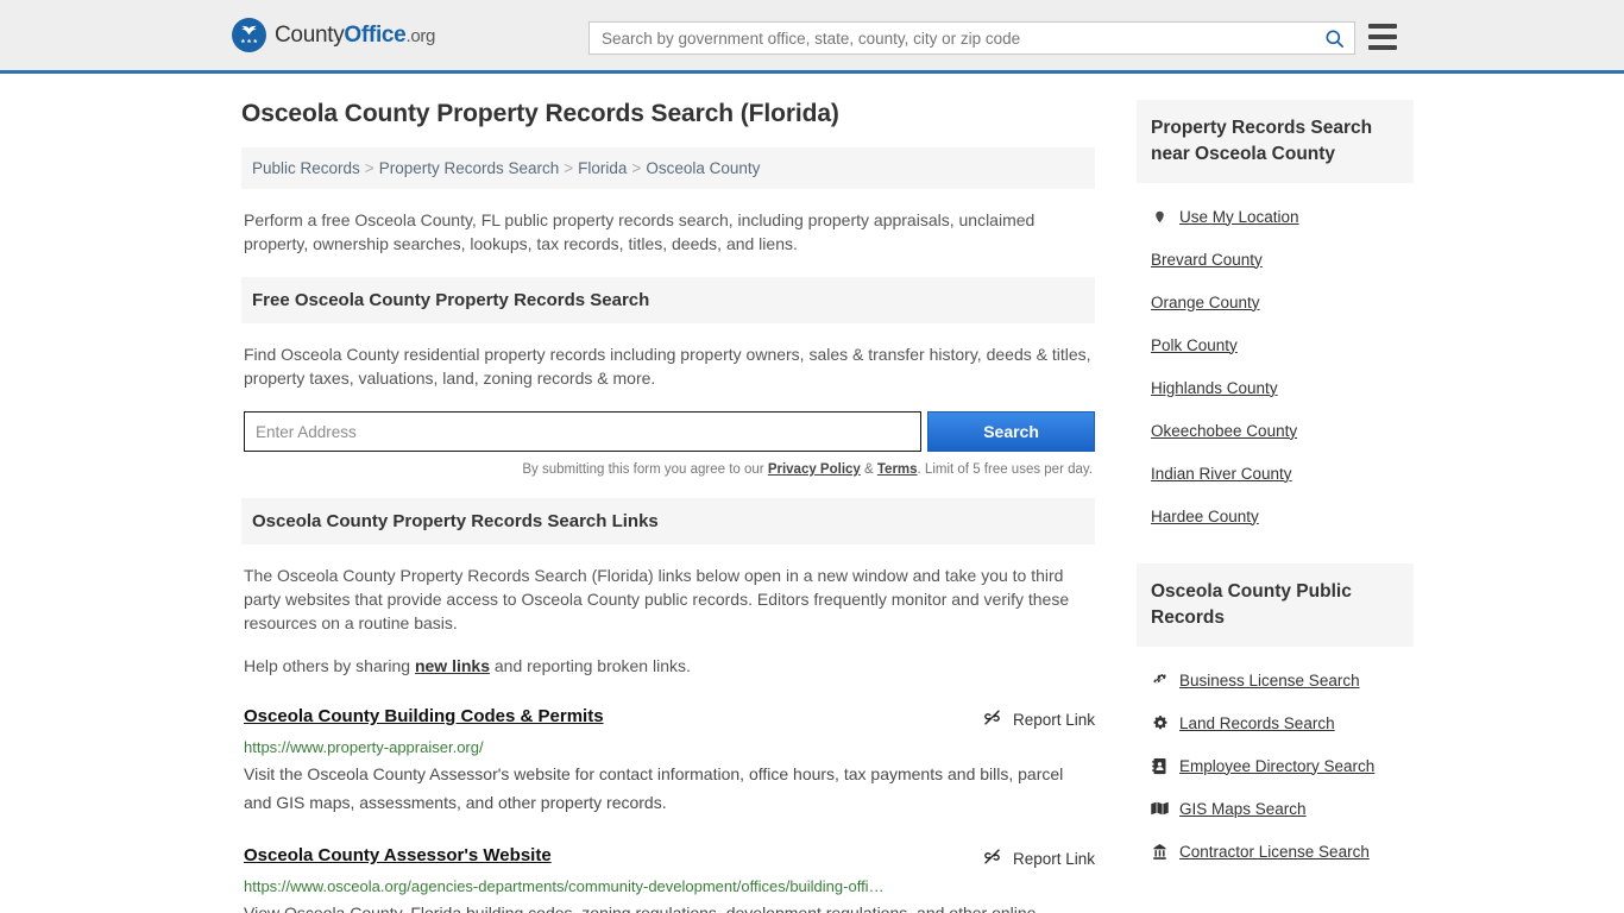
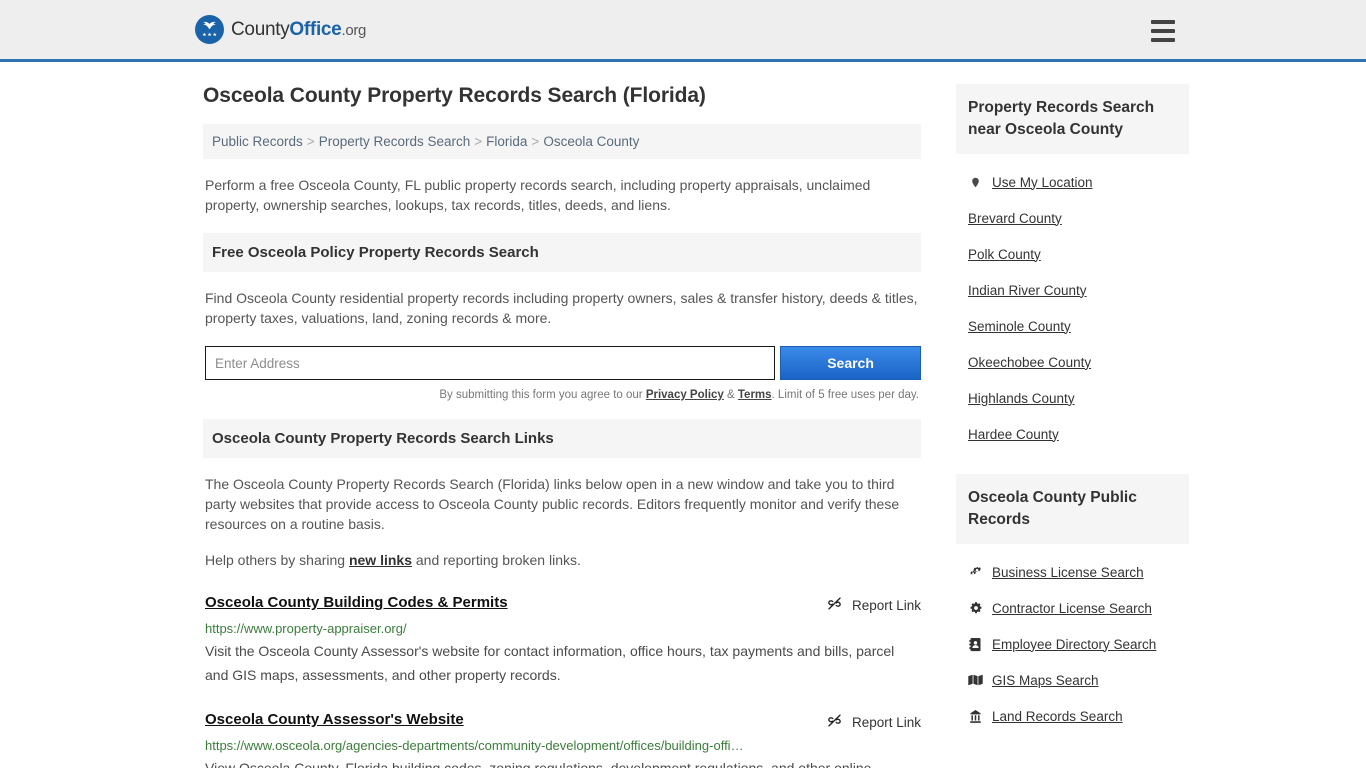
  CountyOffice.org
- Search by government office, state, county, city or zip code
  Osceola County Property Records Search (Florida)
  Public Records > Property Records Search > Florida > Osceola County
  Perform a free Osceola County, FL public property records search, including property appraisals, unclaimed property, ownership searches, lookups, tax records, titles, deeds, and liens.
- Free Osceola County Property Records Search
+ Free Osceola Policy Property Records Search
  Find Osceola County residential property records including property owners, sales & transfer history, deeds & titles, property taxes, valuations, land, zoning records & more.
  Enter Address
  Search
  By submitting this form you agree to our Privacy Policy & Terms. Limit of 5 free uses per day.
  Osceola County Property Records Search Links
  The Osceola County Property Records Search (Florida) links below open in a new window and take you to third party websites that provide access to Osceola County public records. Editors frequently monitor and verify these resources on a routine basis.
  Help others by sharing new links and reporting broken links.
  Osceola County Building Codes & Permits
  Report Link
  https://www.property-appraiser.org/
  Visit the Osceola County Assessor's website for contact information, office hours, tax payments and bills, parcel and GIS maps, assessments, and other property records.
  Osceola County Assessor's Website
  Report Link
  https://www.osceola.org/agencies-departments/community-development/offices/building-offi…
  Property Records Search near Osceola County
  Use My Location
  Brevard County
- Orange County
  Polk County
- Highlands County
+ Indian River County
+ Seminole County
  Okeechobee County
- Indian River County
+ Highlands County
  Hardee County
  Osceola County Public Records
  Business License Search
- Land Records Search
+ Contractor License Search
  Employee Directory Search
  GIS Maps Search
- Contractor License Search
+ Land Records Search
